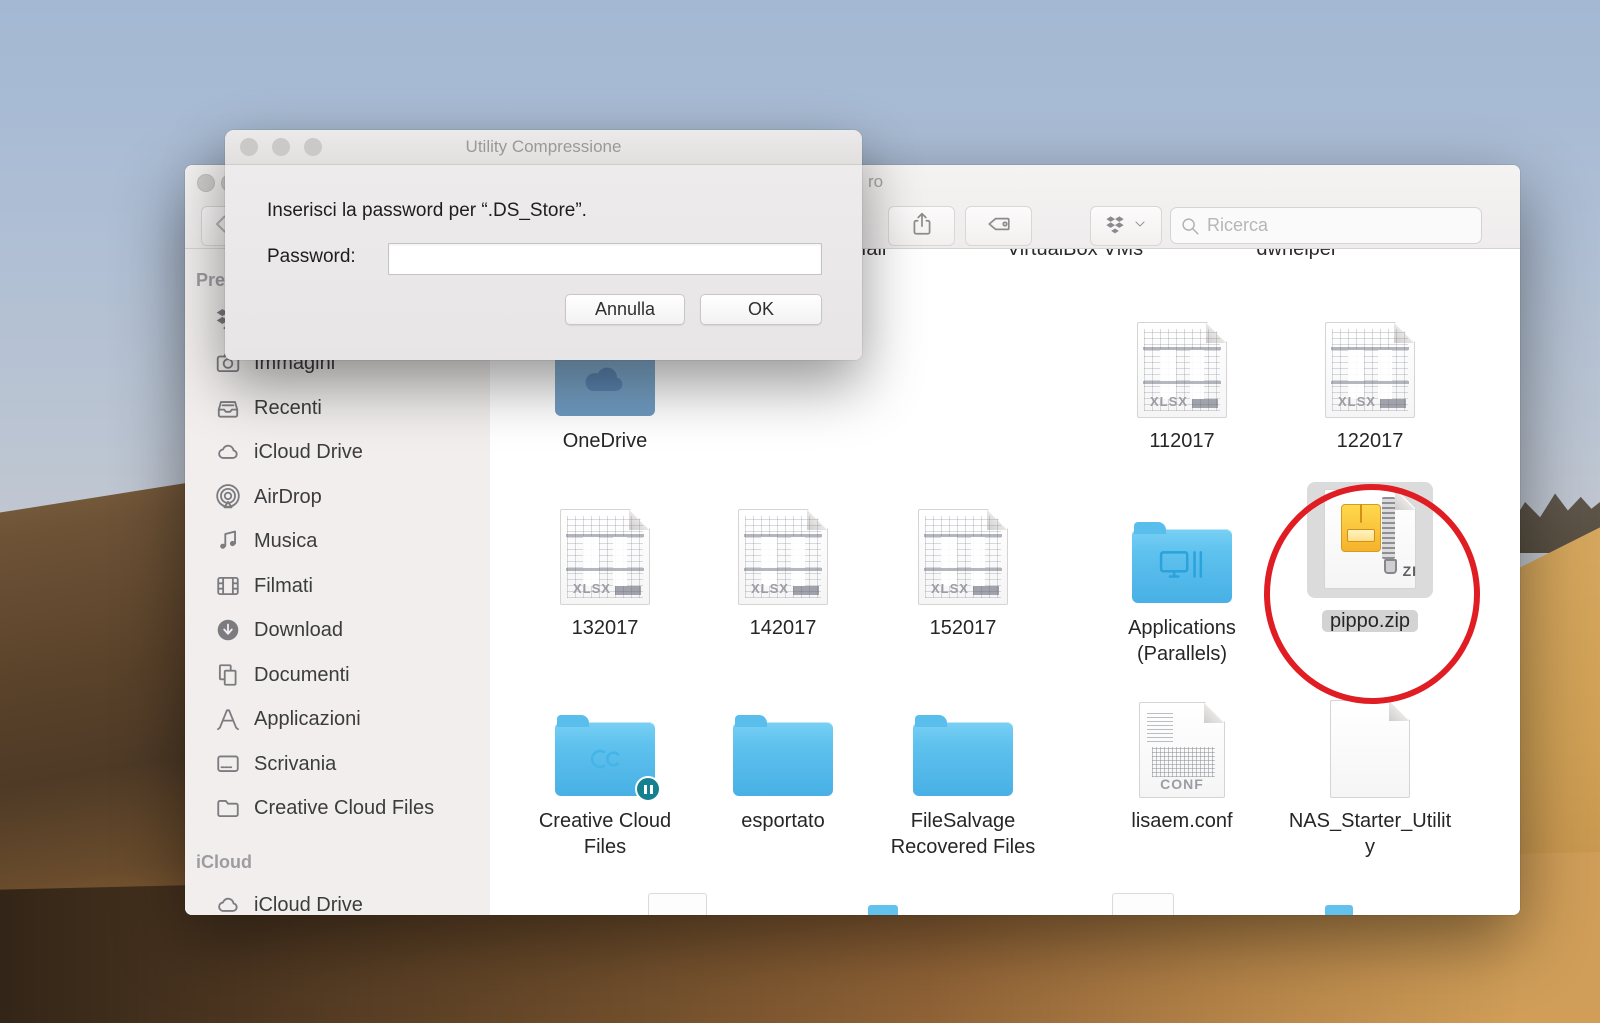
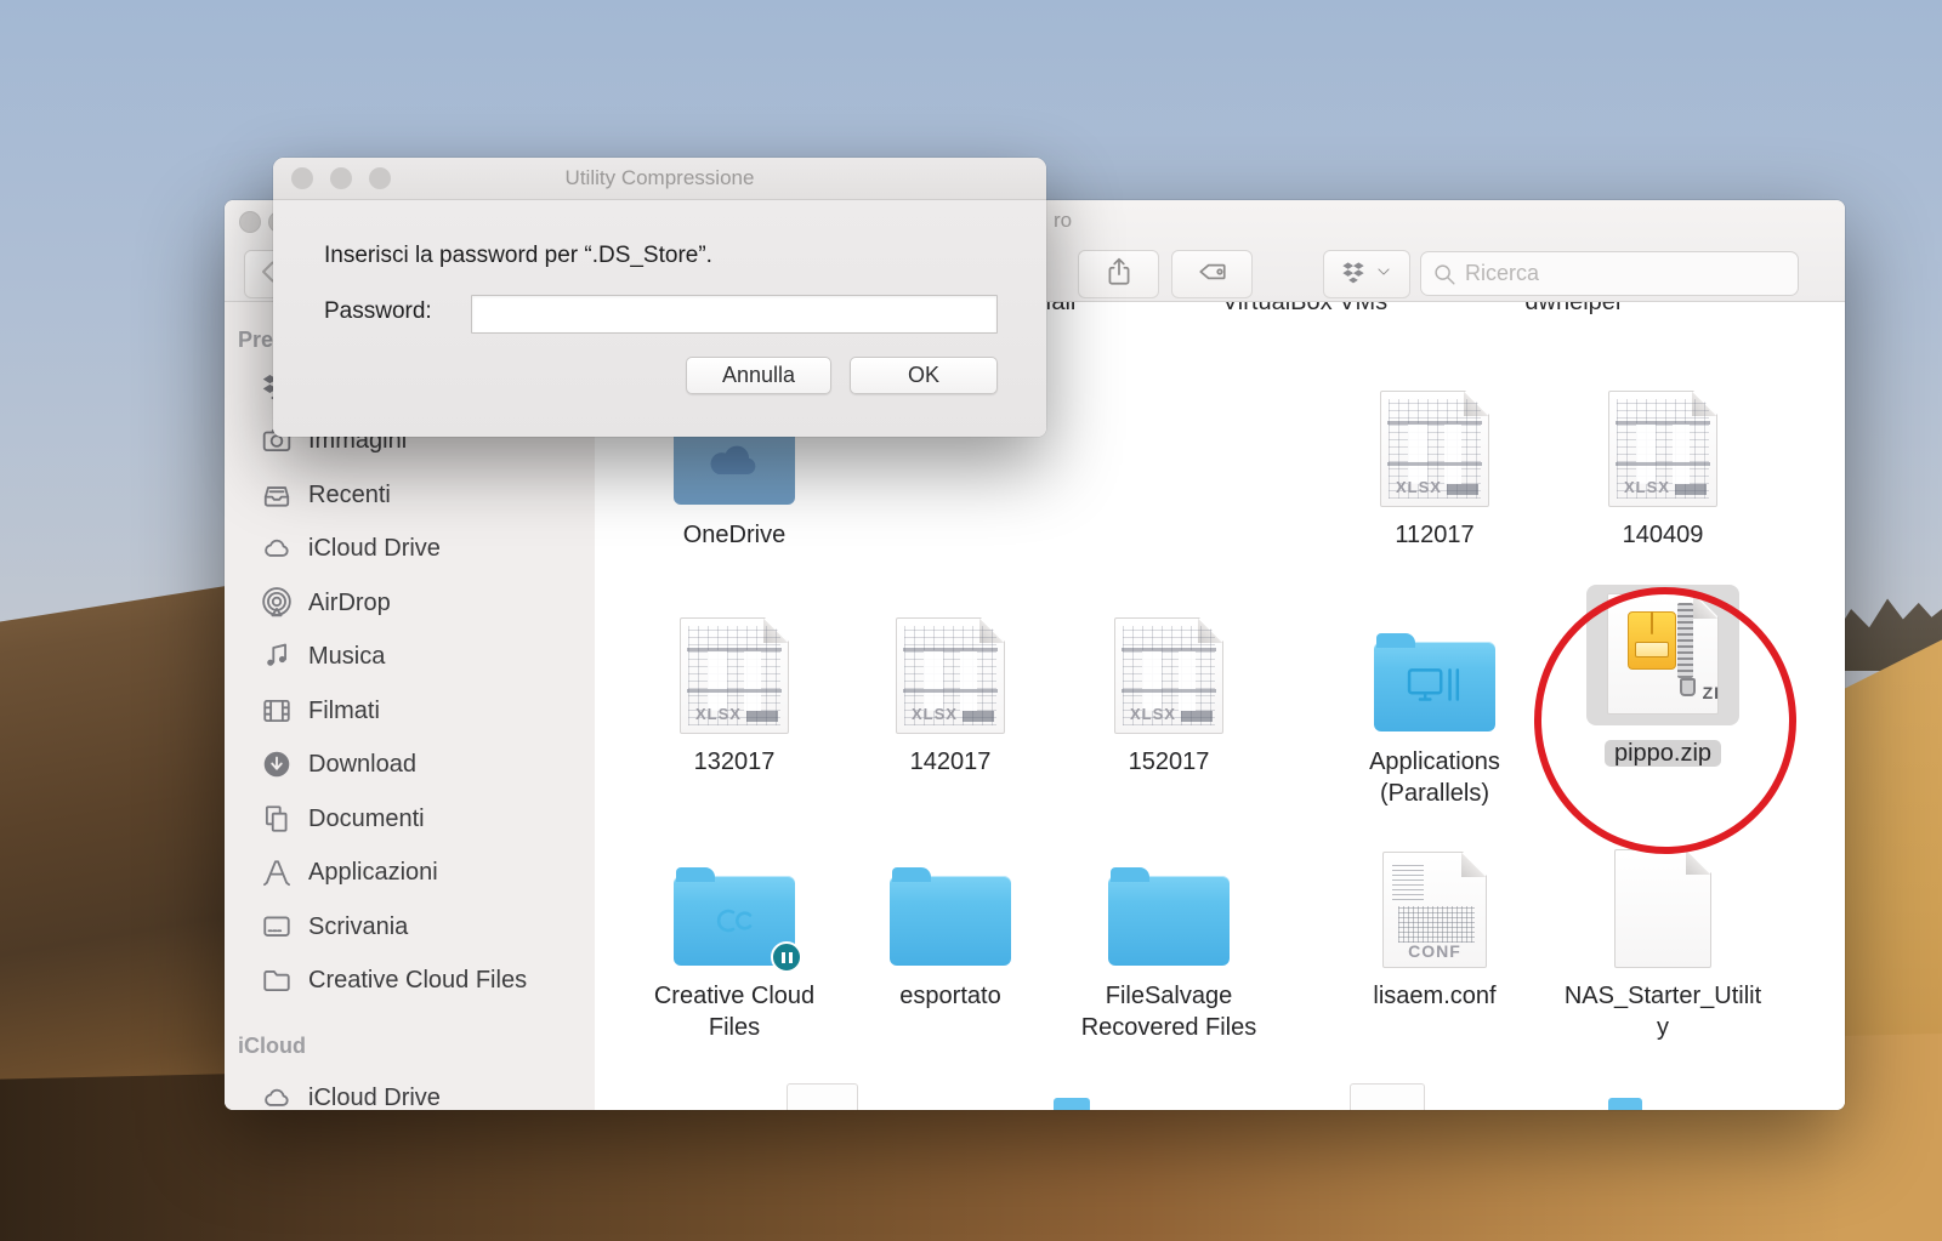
  ro
  Ricerca
  Immagini
  Recenti
  iCloud Drive
  AirDrop
  Musica
  Filmati
  Download
  Documenti
  Applicazioni
  Scrivania
  Creative Cloud Files
  iCloud
  iCloud Drive
  ail
  VirtualBox VMs
  dwhelper
  OneDrive
  XLSX
  112017
  XLSX
- 122017
+ 140409
  XLSX
  132017
  XLSX
  142017
  XLSX
  152017
  Applications (Parallels)
  pippo.zip
  Creative Cloud Files
  esportato
  FileSalvage Recovered Files
  CONF
  lisaem.conf
  NAS_Starter_Utility
  Utility Compressione
  Inserisci la password per “.DS_Store”.
  Password:
  Annulla
  OK
